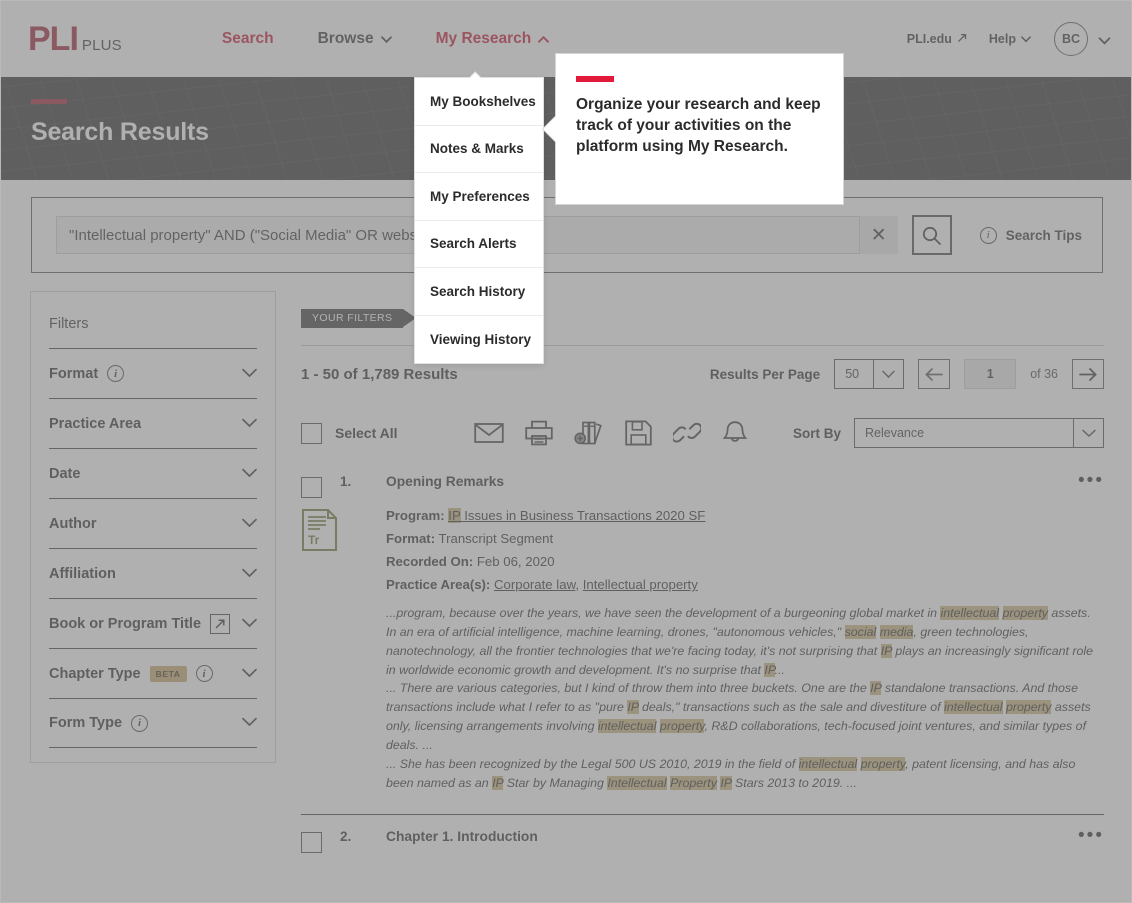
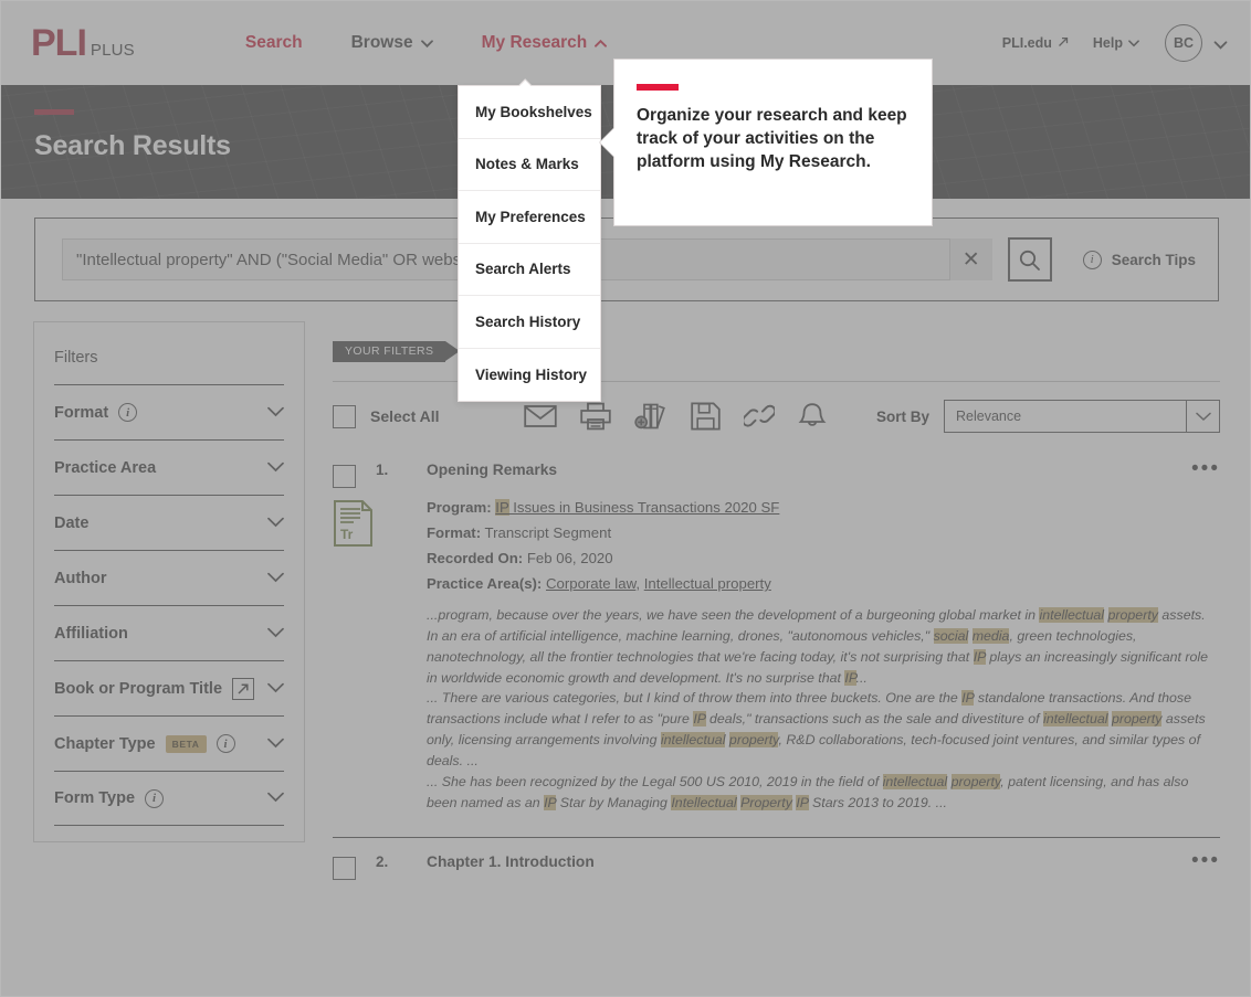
  PLI
  PLUS
  Search
  Browse
  My Research
  PLI.edu
  Help
  BC
  Search Results
  "Intellectual property" AND ("Social Media" OR web
  ✕
  i
  Search Tips
  Filters
  Format
  i
  Practice Area
  Date
  Author
  Affiliation
  Book or Program Title
  Chapter Type
  BETA
  i
  Form Type
  i
  YOUR FILTERS
- 1 - 50 of 1,789 Results
- Results Per Page
- 50
- 1
- of 36
  Select All
  Sort By
  Relevance
  1.
  Opening Remarks
  •••
  Tr
  Program: IP Issues in Business Transactions 2020 SF
  Format: Transcript Segment
  Recorded On: Feb 06, 2020
  Practice Area(s): Corporate law, Intellectual property
  ...program, because over the years, we have seen the development of a burgeoning global market in intellectual property assets. In an era of artificial intelligence, machine learning, drones, "autonomous vehicles," social media, green technologies, nanotechnology, all the frontier technologies that we're facing today, it's not surprising that IP plays an increasingly significant role in worldwide economic growth and development. It's no surprise that IP...
  ... There are various categories, but I kind of throw them into three buckets. One are the IP standalone transactions. And those transactions include what I refer to as "pure IP deals," transactions such as the sale and divestiture of intellectual property assets only, licensing arrangements involving intellectual property, R&D collaborations, tech-focused joint ventures, and similar types of deals. ...
  ... She has been recognized by the Legal 500 US 2010, 2019 in the field of intellectual property, patent licensing, and has also been named as an IP Star by Managing Intellectual Property IP Stars 2013 to 2019. ...
  2.
  Chapter 1. Introduction
  •••
  My Bookshelves
  Notes & Marks
  My Preferences
  Search Alerts
  Search History
  Viewing History
  Organize your research and keep track of your activities on the platform using My Research.
